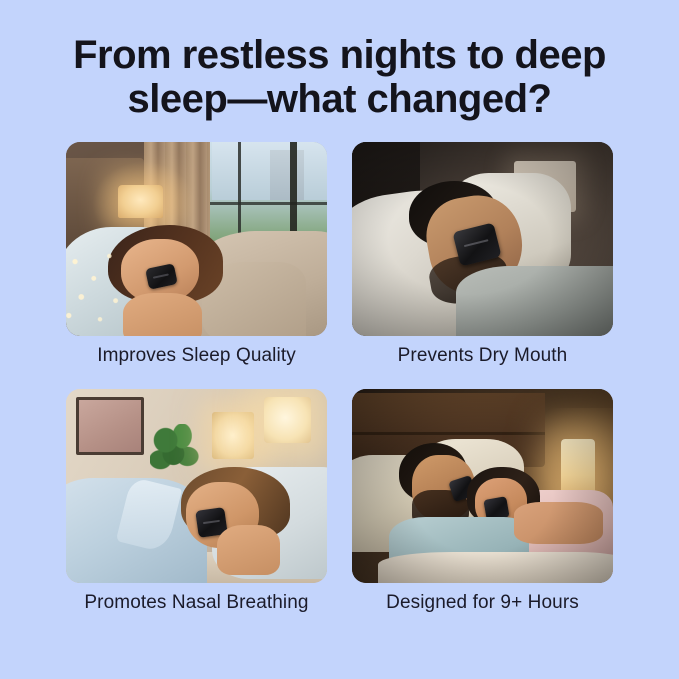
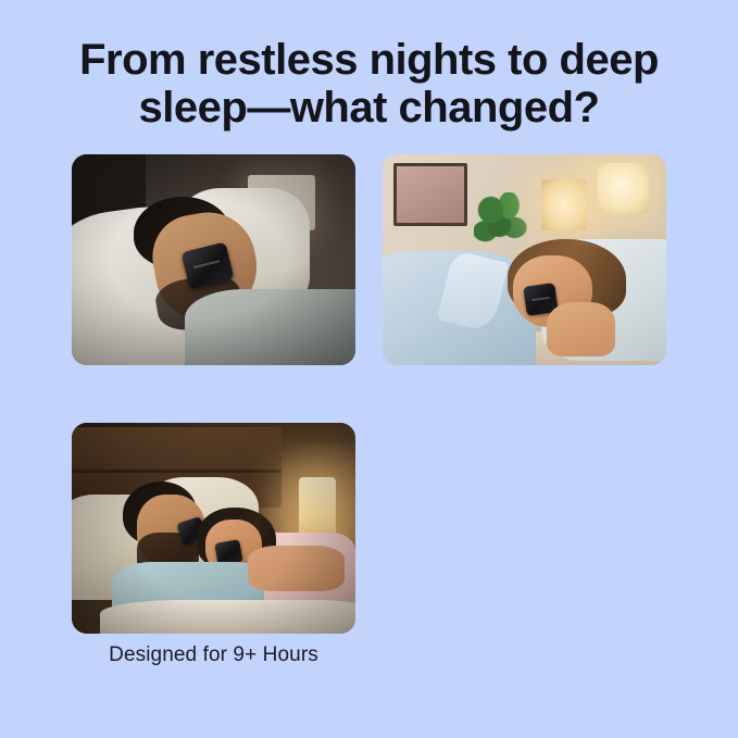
  From restless nights to deep
  sleep—what changed?
- Improves Sleep Quality
- Prevents Dry Mouth
- Promotes Nasal Breathing
  Designed for 9+ Hours
